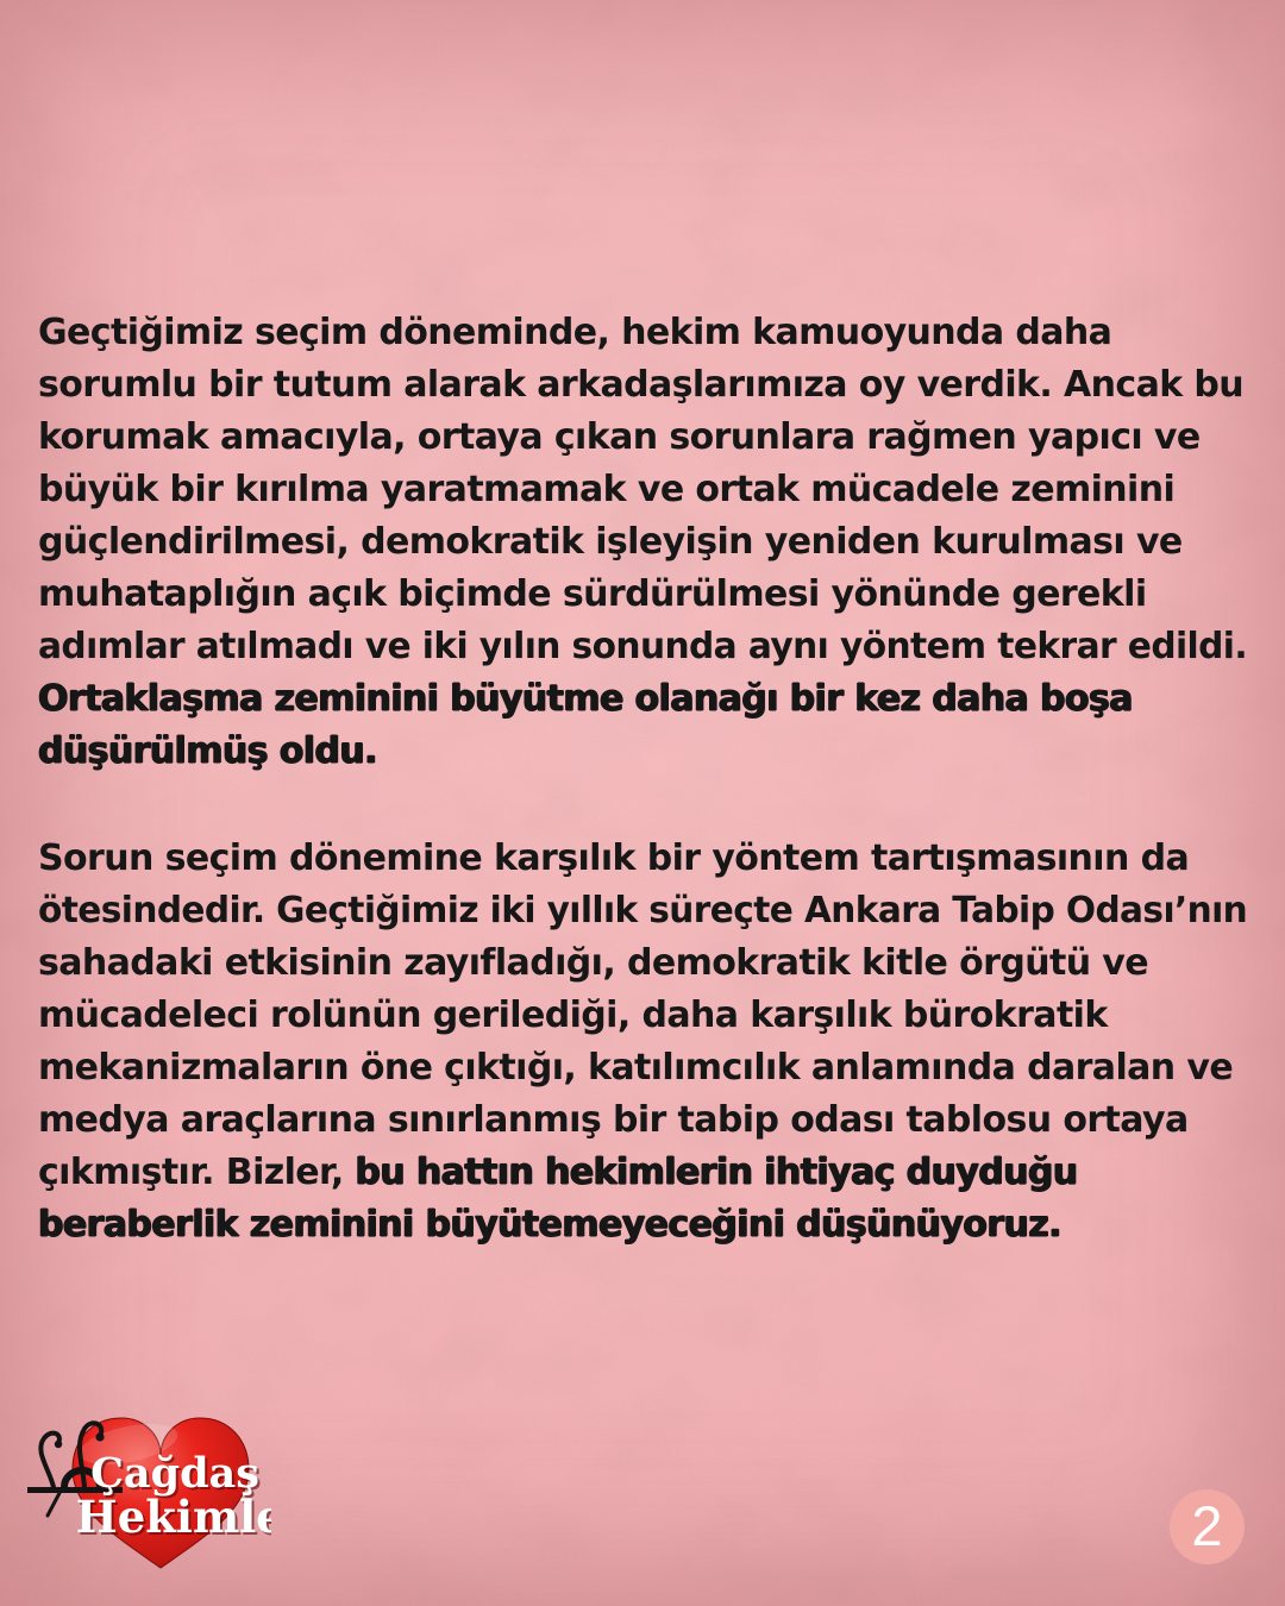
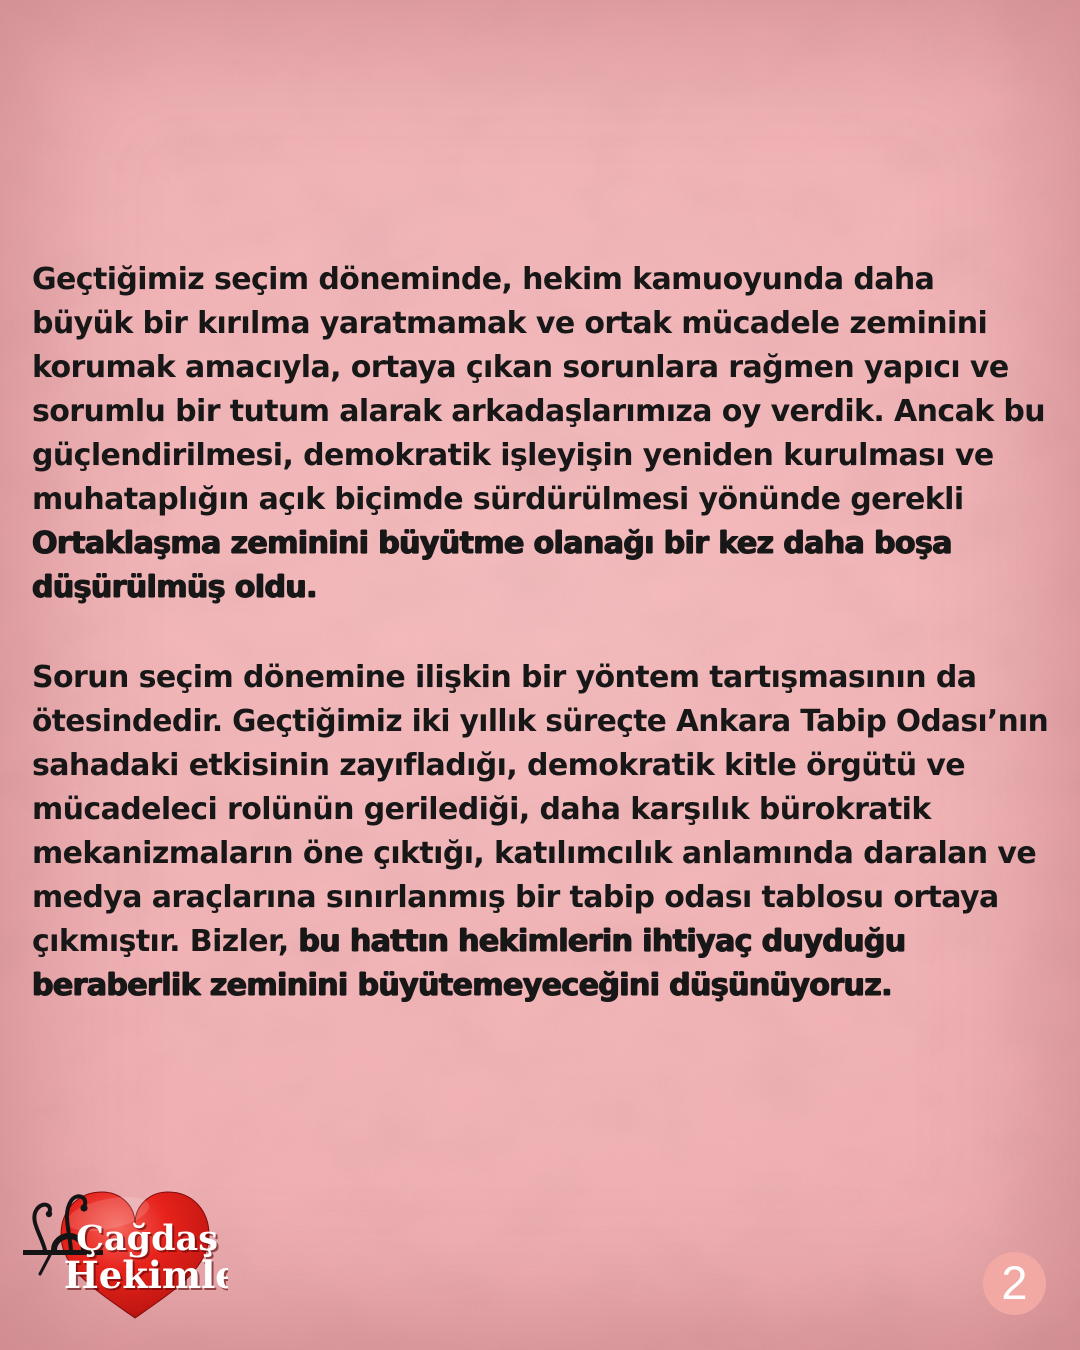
  Geçtiğimiz seçim döneminde, hekim kamuoyunda daha
- sorumlu bir tutum alarak arkadaşlarımıza oy verdik. Ancak bu
+ büyük bir kırılma yaratmamak ve ortak mücadele zeminini
  korumak amacıyla, ortaya çıkan sorunlara rağmen yapıcı ve
- büyük bir kırılma yaratmamak ve ortak mücadele zeminini
+ sorumlu bir tutum alarak arkadaşlarımıza oy verdik. Ancak bu
  güçlendirilmesi, demokratik işleyişin yeniden kurulması ve
  muhataplığın açık biçimde sürdürülmesi yönünde gerekli
- adımlar atılmadı ve iki yılın sonunda aynı yöntem tekrar edildi.
  Ortaklaşma zeminini büyütme olanağı bir kez daha boşa
  düşürülmüş oldu.
- Sorun seçim dönemine karşılık bir yöntem tartışmasının da
+ Sorun seçim dönemine ilişkin bir yöntem tartışmasının da
  ötesindedir. Geçtiğimiz iki yıllık süreçte Ankara Tabip Odası’nın
  sahadaki etkisinin zayıfladığı, demokratik kitle örgütü ve
  mücadeleci rolünün gerilediği, daha karşılık bürokratik
  mekanizmaların öne çıktığı, katılımcılık anlamında daralan ve
  medya araçlarına sınırlanmış bir tabip odası tablosu ortaya
  çıkmıştır. Bizler, bu hattın hekimlerin ihtiyaç duyduğu
  beraberlik zeminini büyütemeyeceğini düşünüyoruz.
  Çağdaş
  Hekiml
  Hekimle
  2
